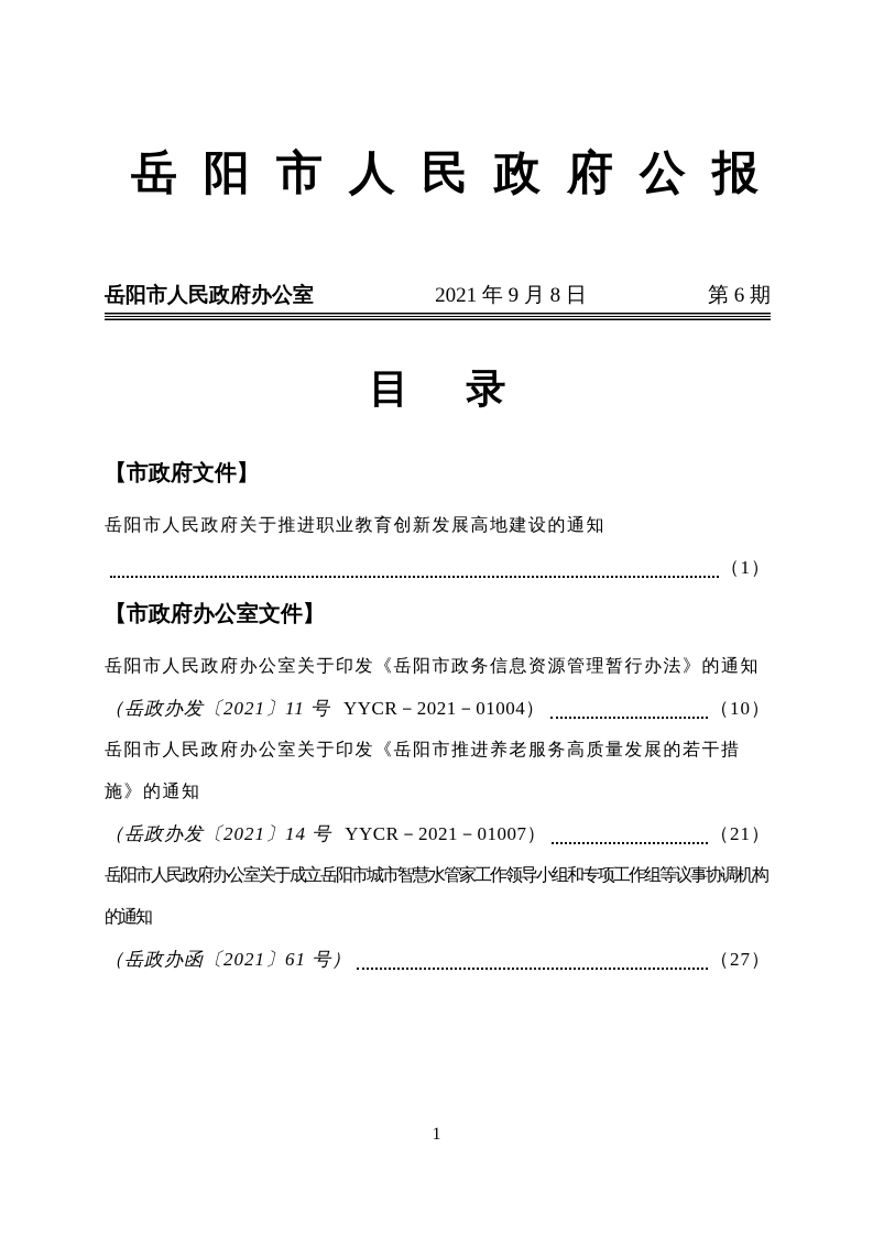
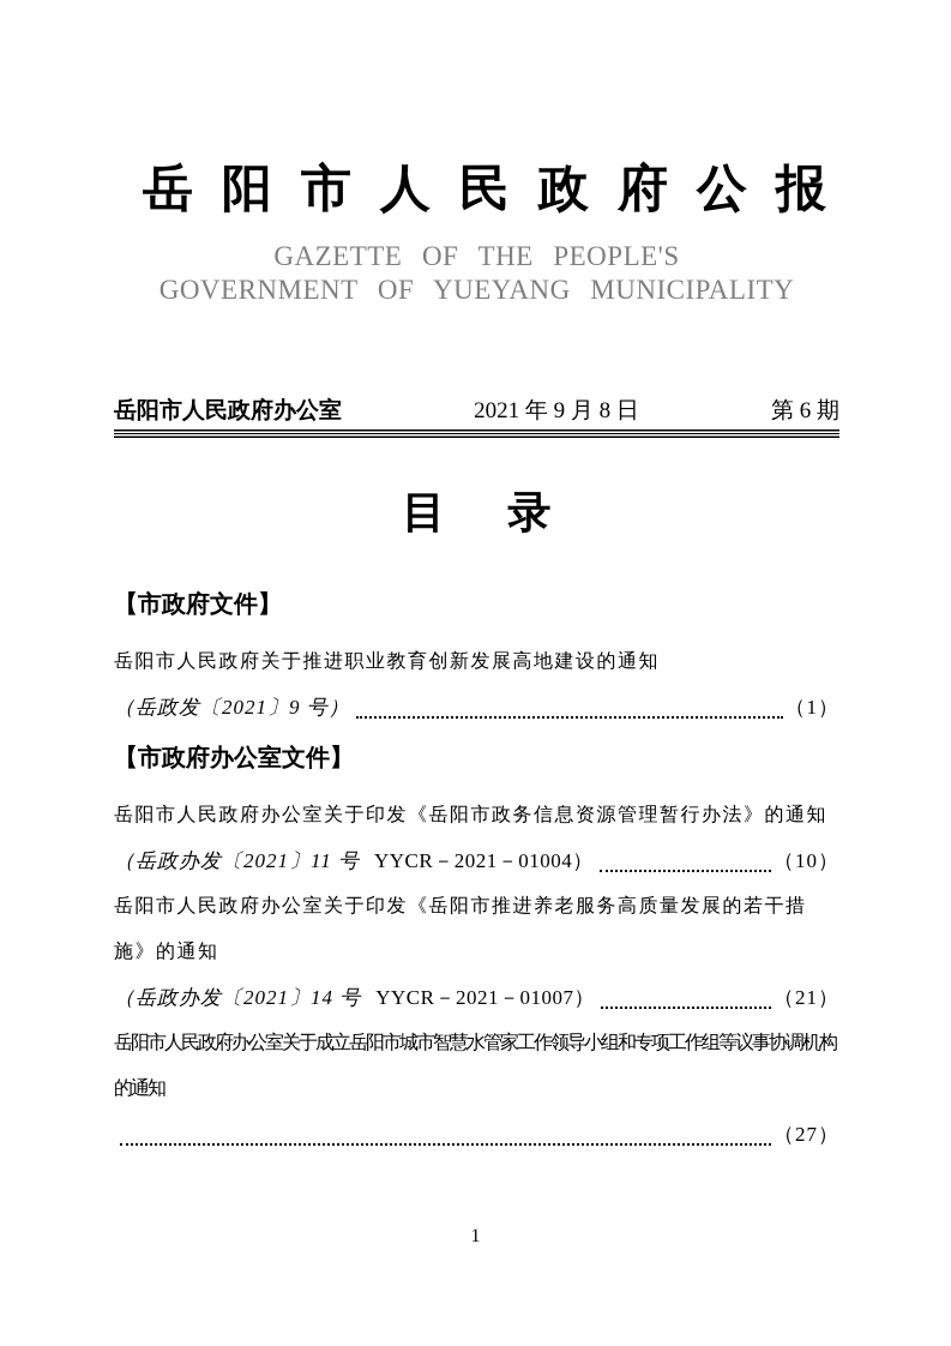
  岳阳市人民政府公报
+ GAZETTE OF THE PEOPLE'S
+ GOVERNMENT OF YUEYANG MUNICIPALITY
  岳阳市人民政府办公室
  2021 年 9 月 8 日
  第 6 期
  目 录
  【市政府文件】
  岳阳市人民政府关于推进职业教育创新发展高地建设的通知
+ （岳政发〔2021〕9 号）
  （1）
  【市政府办公室文件】
  岳阳市人民政府办公室关于印发《岳阳市政务信息资源管理暂行办法》的通知
  （岳政办发〔2021〕11 号
  YYCR－2021－01004）
  （10）
  岳阳市人民政府办公室关于印发《岳阳市推进养老服务高质量发展的若干措施》的通知
  （岳政办发〔2021〕14 号
  YYCR－2021－01007）
  （21）
  岳阳市人民政府办公室关于成立岳阳市城市智慧水管家工作领导小组和专项工作组等议事协调机构的通知
- （岳政办函〔2021〕61 号）
  （27）
  1
